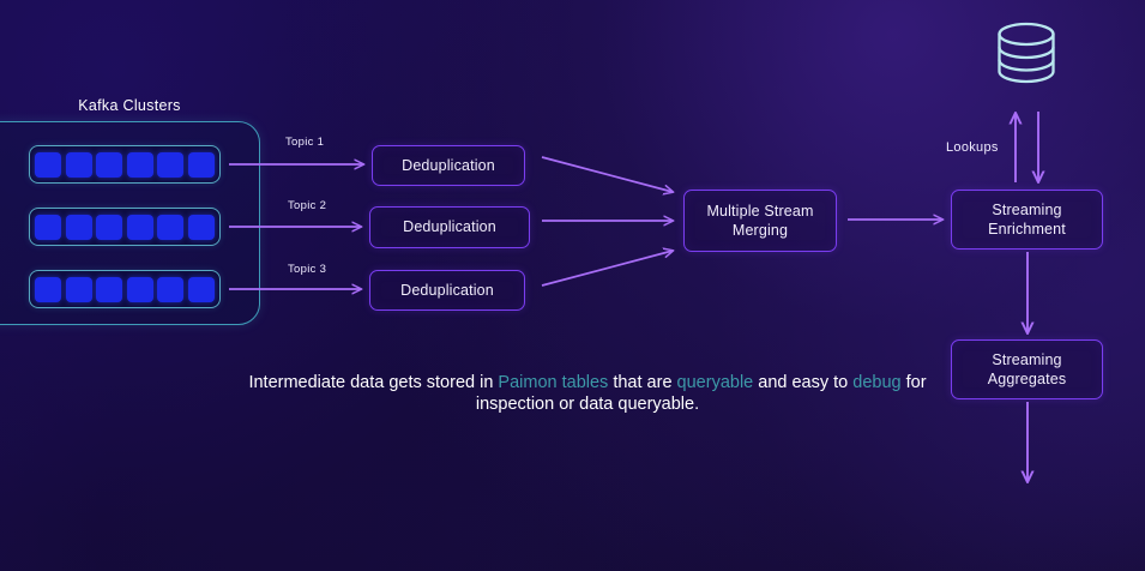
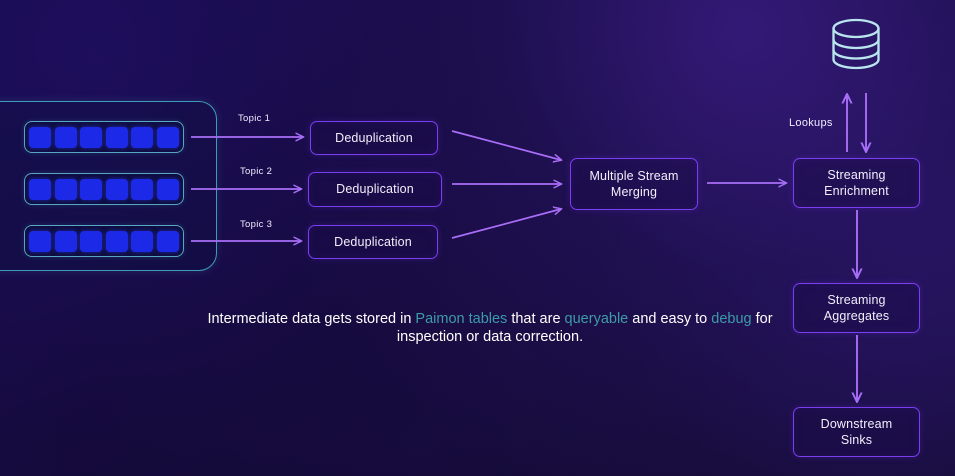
- Kafka Clusters
  Topic 1
  Topic 2
  Topic 3
  Deduplication
  Deduplication
  Deduplication
  Multiple Stream
  Merging
  Lookups
  Streaming
  Enrichment
  Streaming
  Aggregates
+ Downstream
+ Sinks
- Intermediate data gets stored in Paimon tables that are queryable and easy to debug for inspection or data queryable.
+ Intermediate data gets stored in Paimon tables that are queryable and easy to debug for inspection or data correction.
